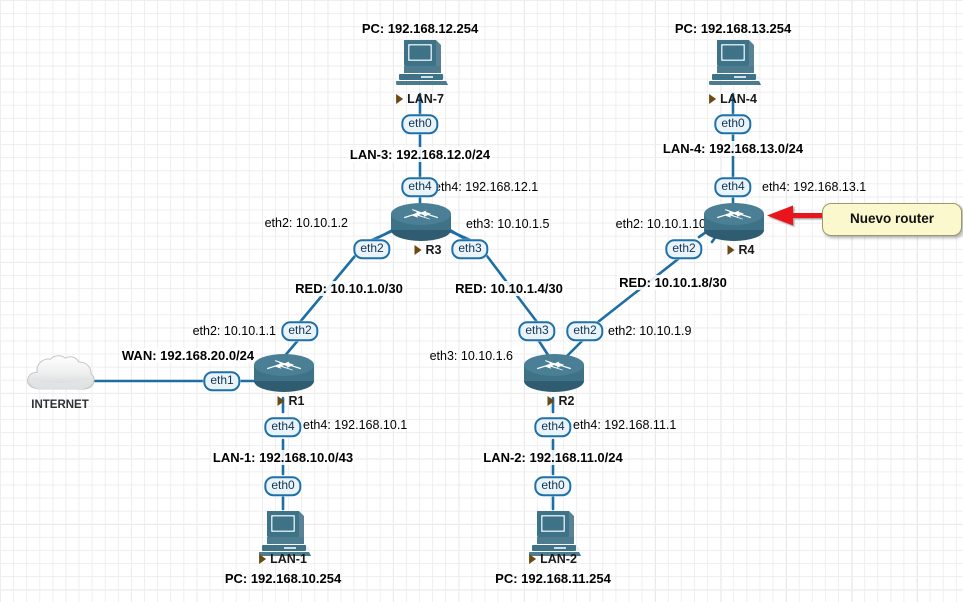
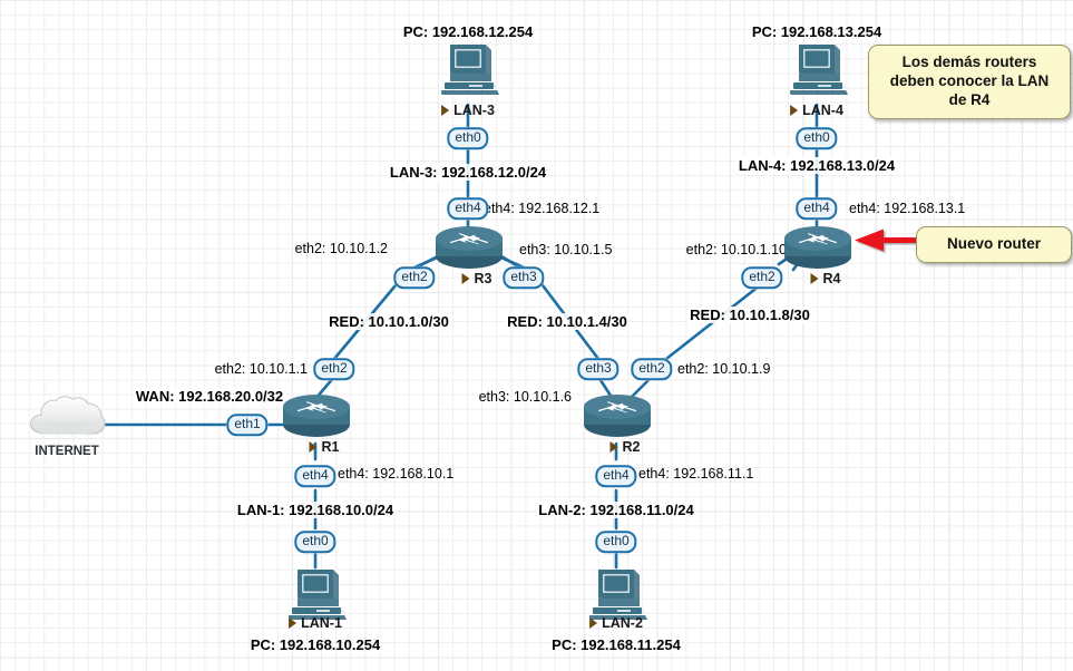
+ Los demás routers deben conocer la LAN de R4
  Nuevo router
- LAN-7
+ LAN-3
  PC: 192.168.12.254
  LAN-4
  PC: 192.168.13.254
  LAN-1
  PC: 192.168.10.254
  LAN-2
  PC: 192.168.11.254
  R3
  R4
  R1
  R2
  INTERNET
  eth0
  eth4
  eth2
  eth3
  eth0
  eth4
  eth2
  eth2
  eth1
  eth4
  eth0
  eth3
  eth2
  eth4
  eth0
  LAN-3: 192.168.12.0/24
  LAN-4: 192.168.13.0/24
  RED: 10.10.1.0/30
  RED: 10.10.1.4/30
  RED: 10.10.1.8/30
- WAN: 192.168.20.0/24
+ WAN: 192.168.20.0/32
- LAN-1: 192.168.10.0/43
+ LAN-1: 192.168.10.0/24
  LAN-2: 192.168.11.0/24
  th4: 192.168.12.1
  eth2: 10.10.1.2
  eth3: 10.10.1.5
  eth4: 192.168.13.1
  eth2: 10.10.1.10
  eth2: 10.10.1.1
  eth4: 192.168.10.1
  eth3: 10.10.1.6
  eth2: 10.10.1.9
  eth4: 192.168.11.1
